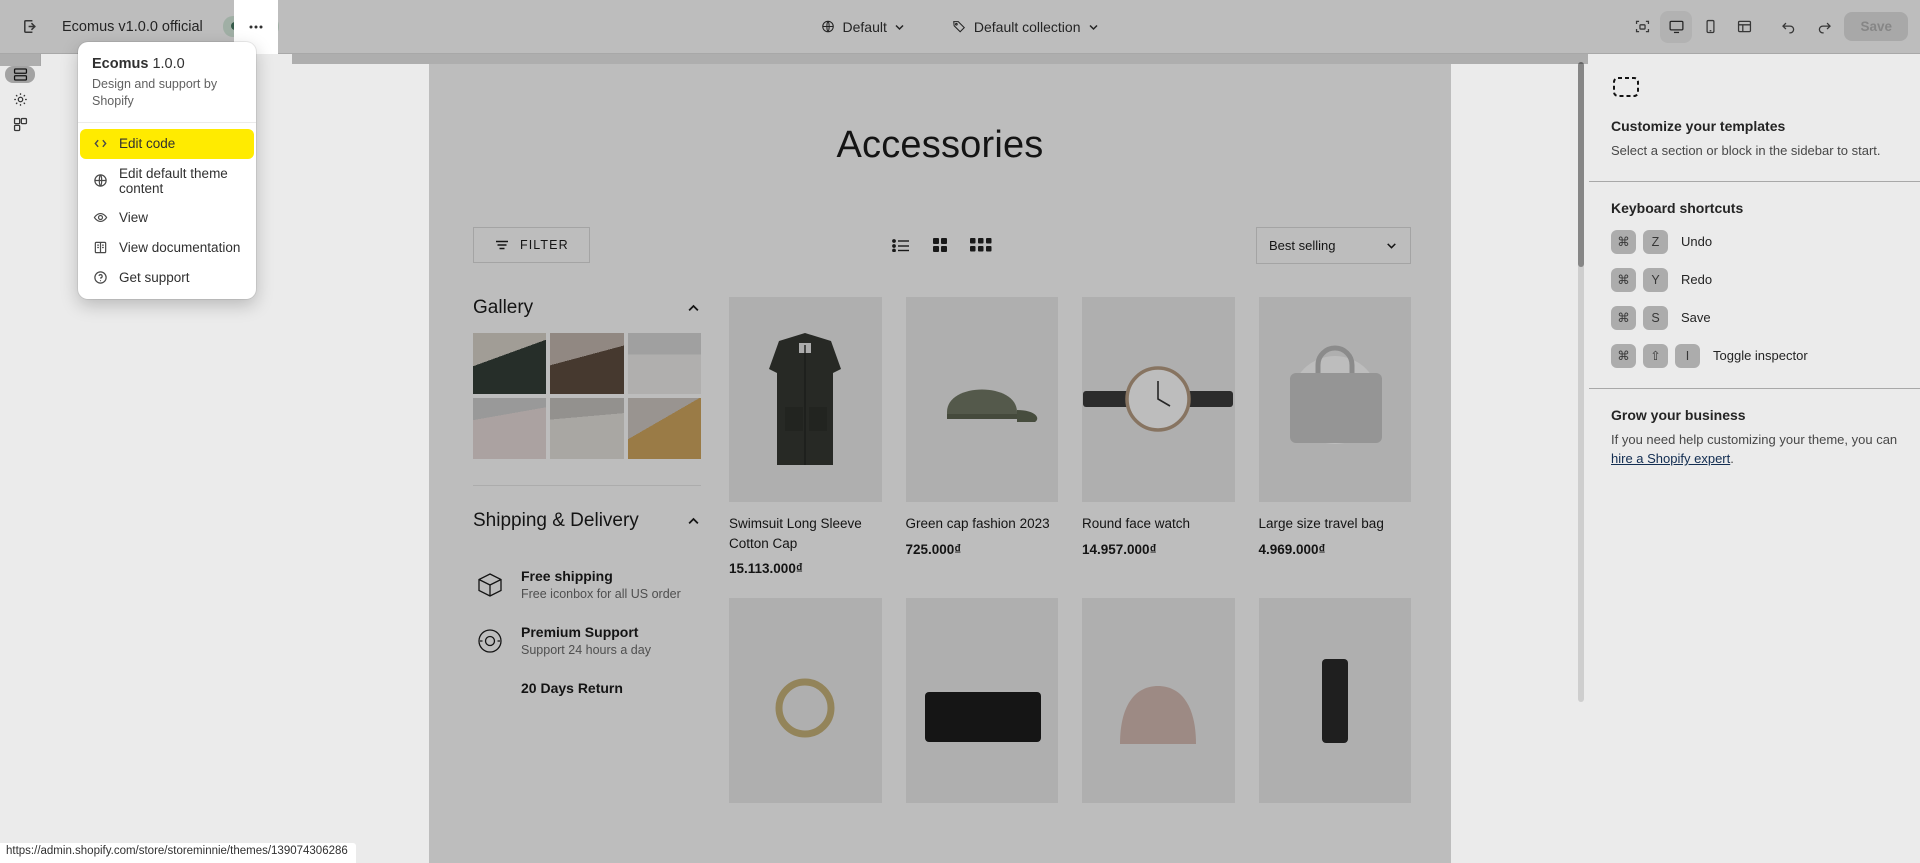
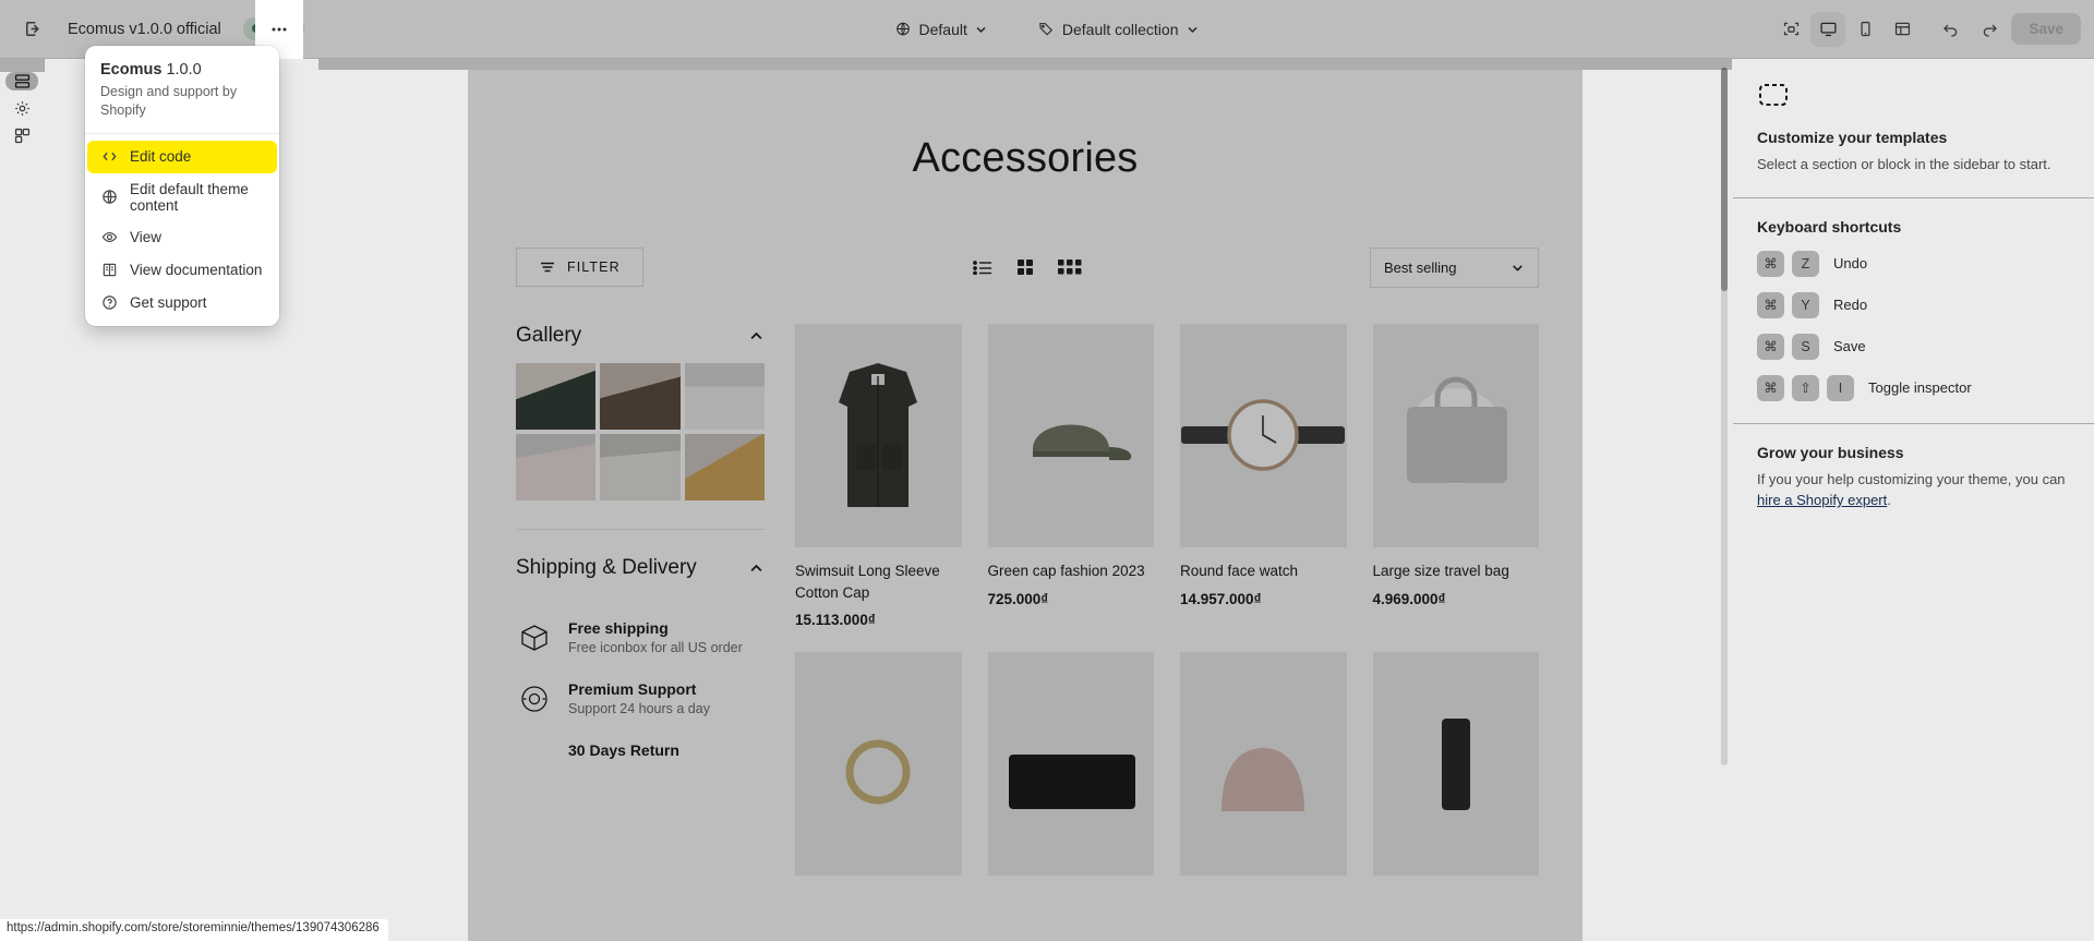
  Ecomus v1.0.0 official
  Default
  Default collection
  Save
  Accessories
  FILTER
  Best selling
  Gallery
  Shipping & Delivery
  Free shipping
  Free iconbox for all US order
  Premium Support
  Support 24 hours a day
- 20 Days Return
+ 30 Days Return
  Swimsuit Long Sleeve Cotton Cap
  15.113.000₫
  Green cap fashion 2023
  725.000₫
  Round face watch
  14.957.000₫
  Large size travel bag
  4.969.000₫
  Customize your templates
  Select a section or block in the sidebar to start.
  Keyboard shortcuts
  ⌘
  Z
  Undo
  ⌘
  Y
  Redo
  ⌘
  S
  Save
  ⌘
  ⇧
  I
  Toggle inspector
  Grow your business
- If you need help customizing your theme, you can hire a Shopify expert.
+ If you your help customizing your theme, you can hire a Shopify expert.
  Ecomus 1.0.0
  Design and support by Shopify
  Edit code
  Edit default theme content
  View
  View documentation
  Get support
  https://admin.shopify.com/store/storeminnie/themes/139074306286
